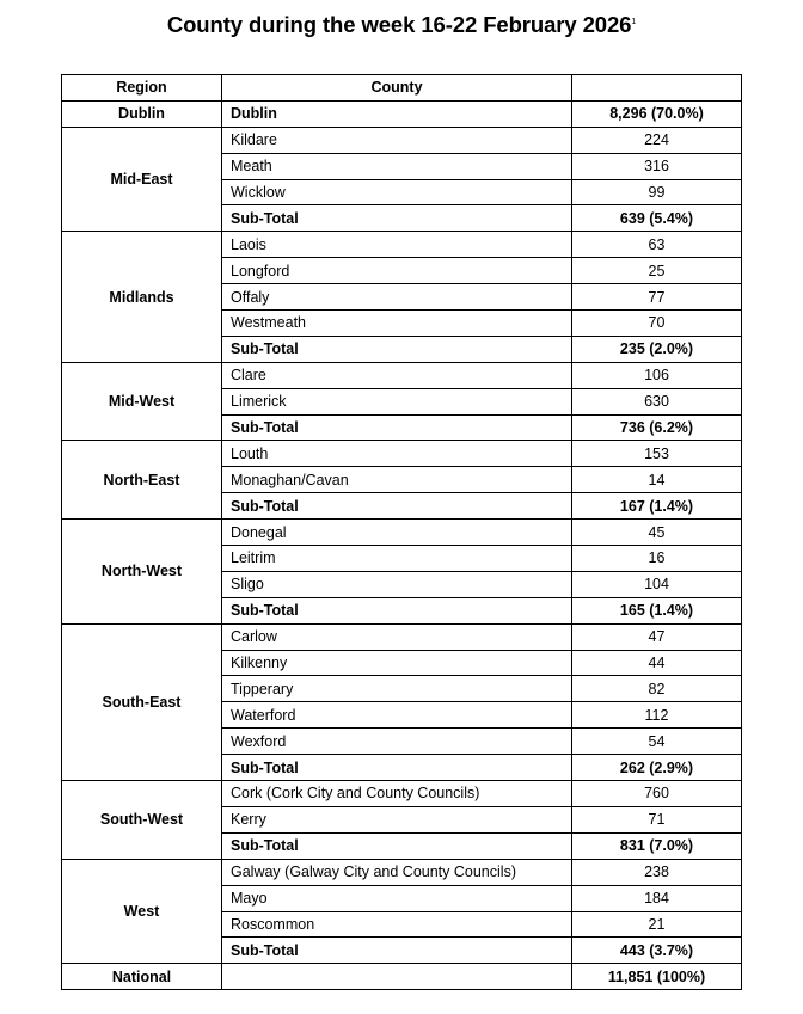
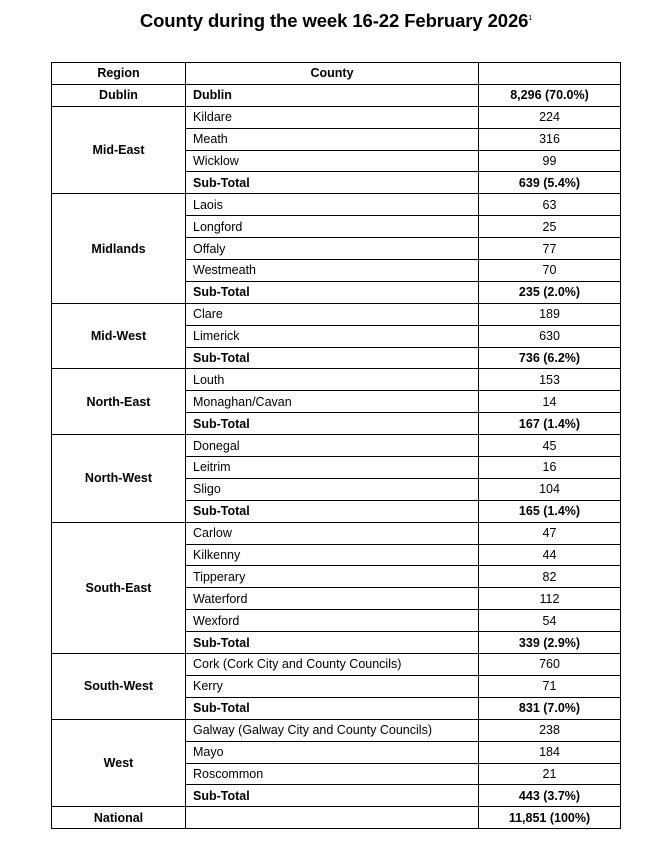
  County during the week 16-22 February 2026
  Region	County
  Dublin	Dublin	8,296 (70.0%)
  Mid-East	Kildare	224
  Meath	316
  Wicklow	99
  Sub-Total	639 (5.4%)
  Midlands	Laois	63
  Longford	25
  Offaly	77
  Westmeath	70
  Sub-Total	235 (2.0%)
- Mid-West	Clare	106
+ Mid-West	Clare	189
  Limerick	630
  Sub-Total	736 (6.2%)
  North-East	Louth	153
  Monaghan/Cavan	14
  Sub-Total	167 (1.4%)
  North-West	Donegal	45
  Leitrim	16
  Sligo	104
  Sub-Total	165 (1.4%)
  South-East	Carlow	47
  Kilkenny	44
  Tipperary	82
  Waterford	112
  Wexford	54
- Sub-Total	262 (2.9%)
+ Sub-Total	339 (2.9%)
  South-West	Cork (Cork City and County Councils)	760
  Kerry	71
  Sub-Total	831 (7.0%)
  West	Galway (Galway City and County Councils)	238
  Mayo	184
  Roscommon	21
  Sub-Total	443 (3.7%)
  National		11,851 (100%)
